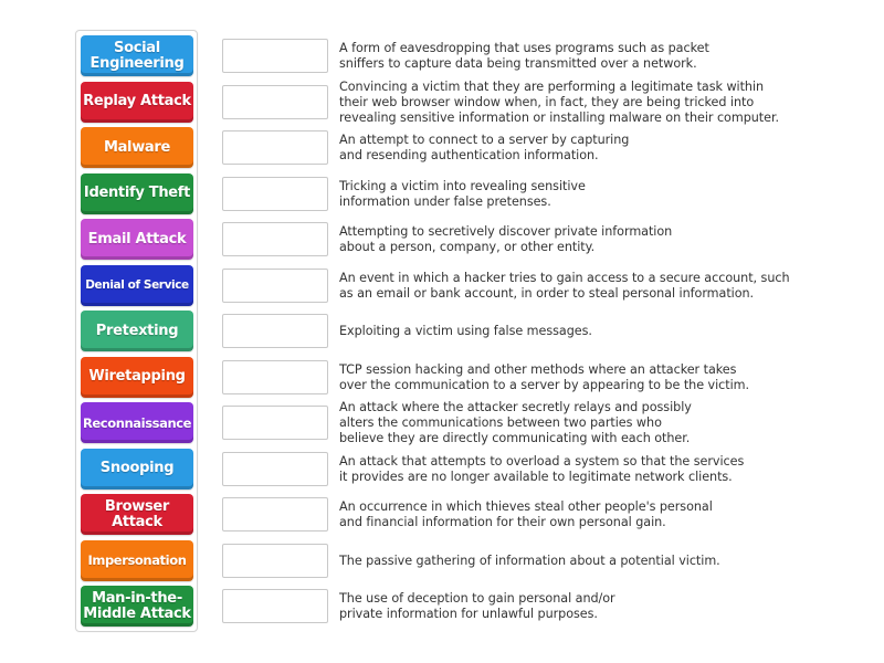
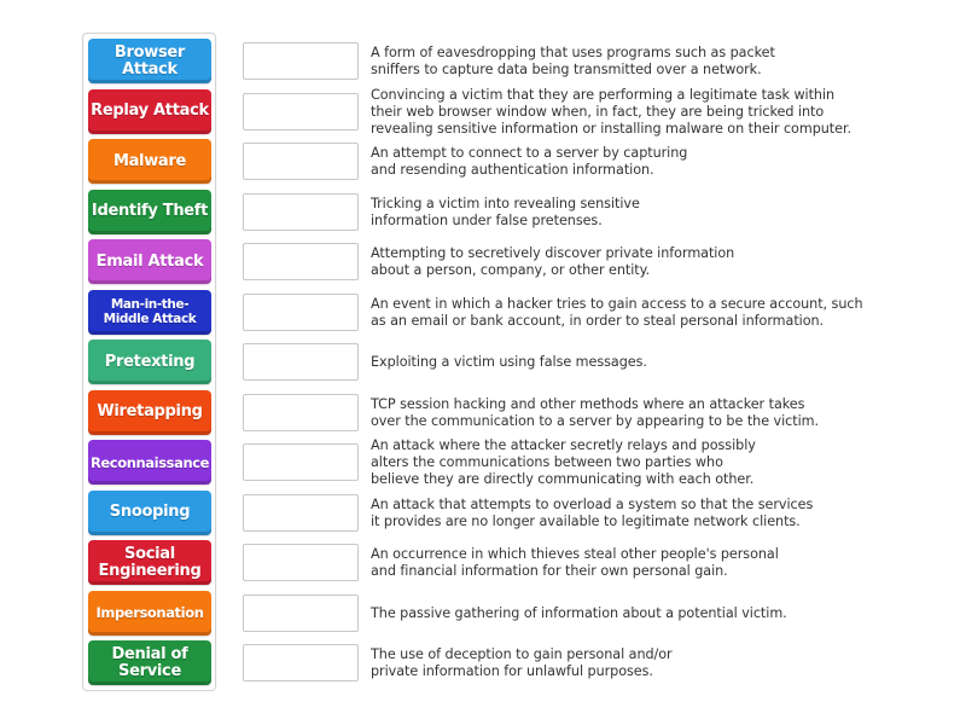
- Social Engineering
+ Browser Attack
  Replay Attack
  Malware
  Identify Theft
  Email Attack
- Denial of Service
+ Man-in-the-Middle Attack
  Pretexting
  Wiretapping
  Reconnaissance
  Snooping
- Browser Attack
+ Social Engineering
  Impersonation
- Man-in-the-Middle Attack
+ Denial of Service
  A form of eavesdropping that uses programs such as packet
  sniffers to capture data being transmitted over a network.
  Convincing a victim that they are performing a legitimate task within
  their web browser window when, in fact, they are being tricked into
  revealing sensitive information or installing malware on their computer.
  An attempt to connect to a server by capturing
  and resending authentication information.
  Tricking a victim into revealing sensitive
  information under false pretenses.
  Attempting to secretively discover private information
  about a person, company, or other entity.
  An event in which a hacker tries to gain access to a secure account, such
  as an email or bank account, in order to steal personal information.
  Exploiting a victim using false messages.
  TCP session hacking and other methods where an attacker takes
  over the communication to a server by appearing to be the victim.
  An attack where the attacker secretly relays and possibly
  alters the communications between two parties who
  believe they are directly communicating with each other.
  An attack that attempts to overload a system so that the services
  it provides are no longer available to legitimate network clients.
  An occurrence in which thieves steal other people's personal
  and financial information for their own personal gain.
  The passive gathering of information about a potential victim.
  The use of deception to gain personal and/or
  private information for unlawful purposes.
